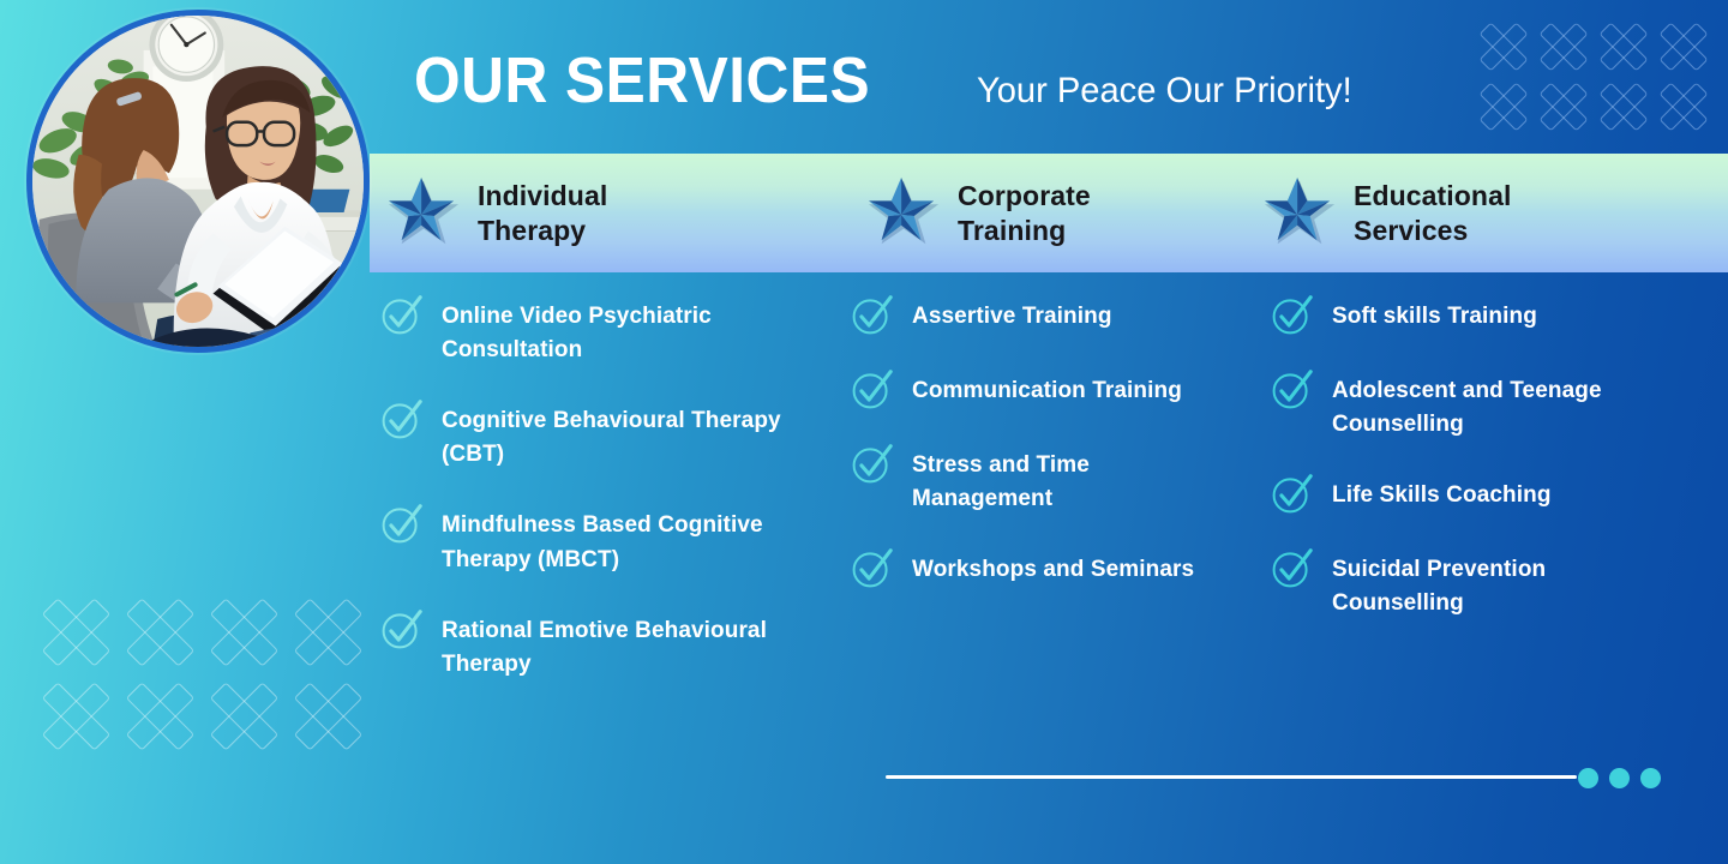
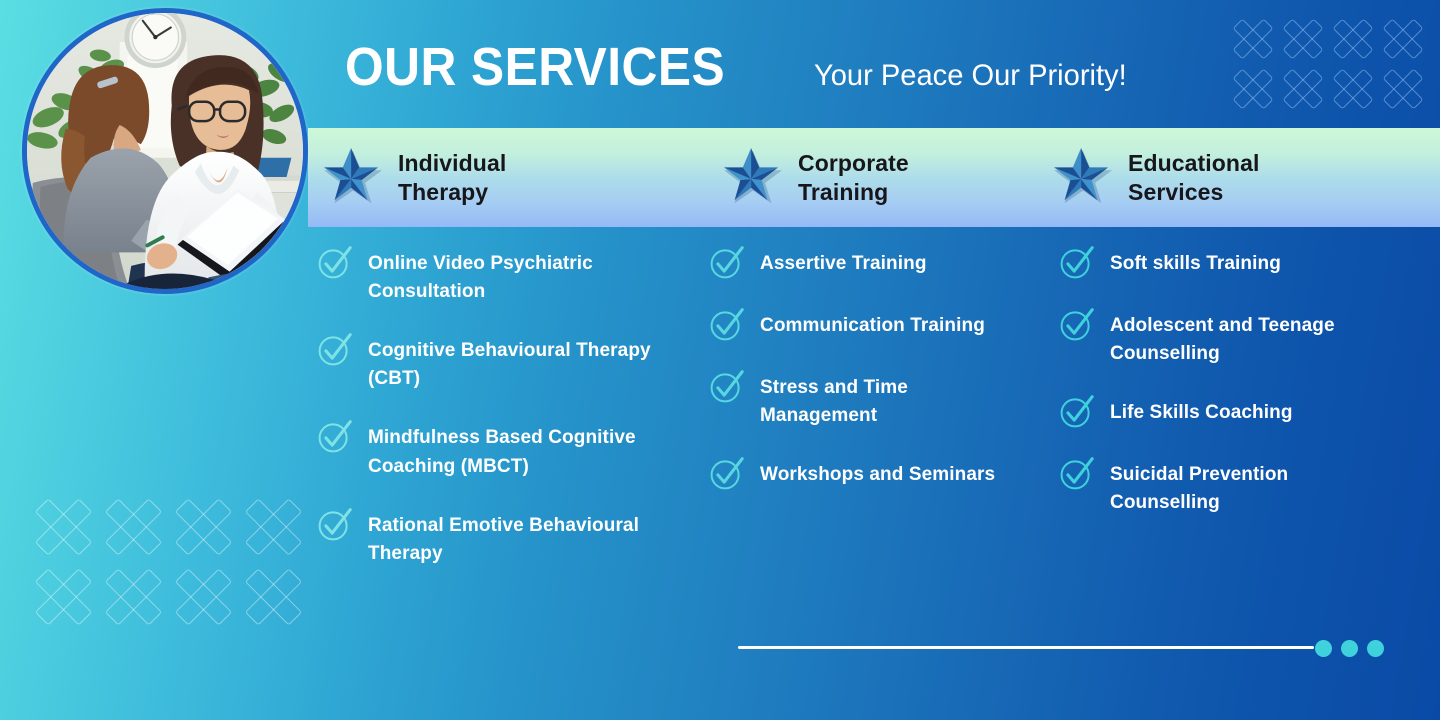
  OUR SERVICES
  Your Peace Our Priority!
  Individual
  Therapy
  Corporate
  Training
  Educational
  Services
  Online Video Psychiatric Consultation
  Cognitive Behavioural Therapy (CBT)
- Mindfulness Based Cognitive Therapy (MBCT)
+ Mindfulness Based Cognitive Coaching (MBCT)
  Rational Emotive Behavioural Therapy
  Assertive Training
  Communication Training
  Stress and Time Management
  Workshops and Seminars
  Soft skills Training
  Adolescent and Teenage Counselling
  Life Skills Coaching
  Suicidal Prevention Counselling
